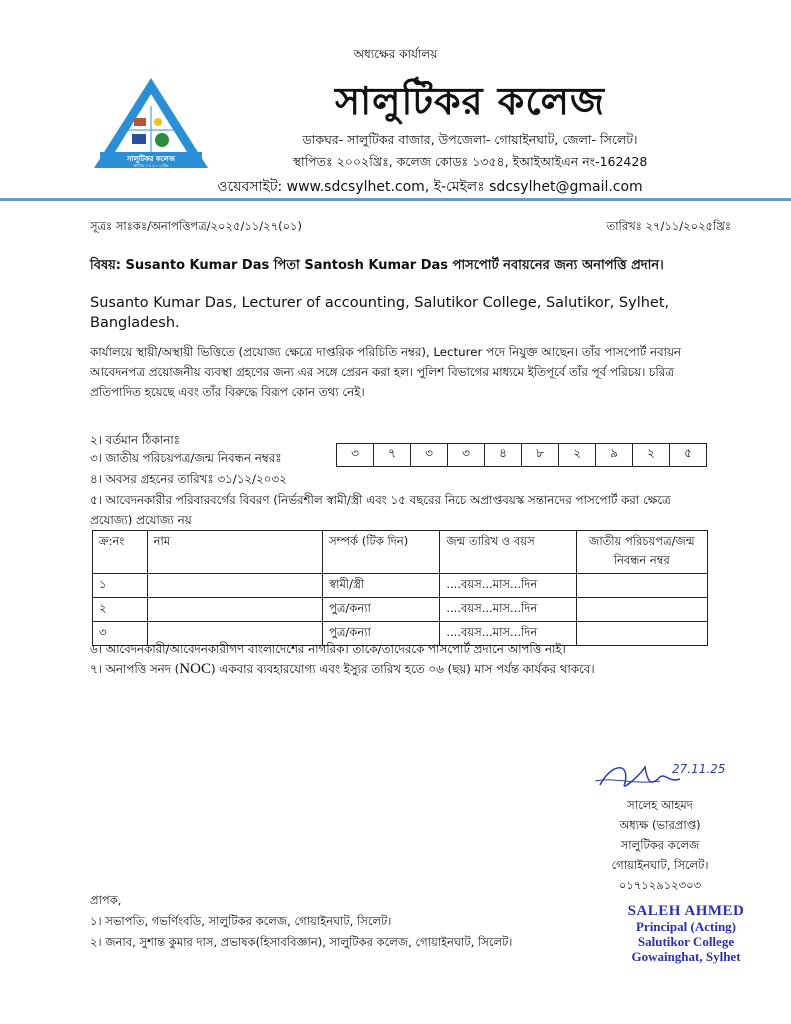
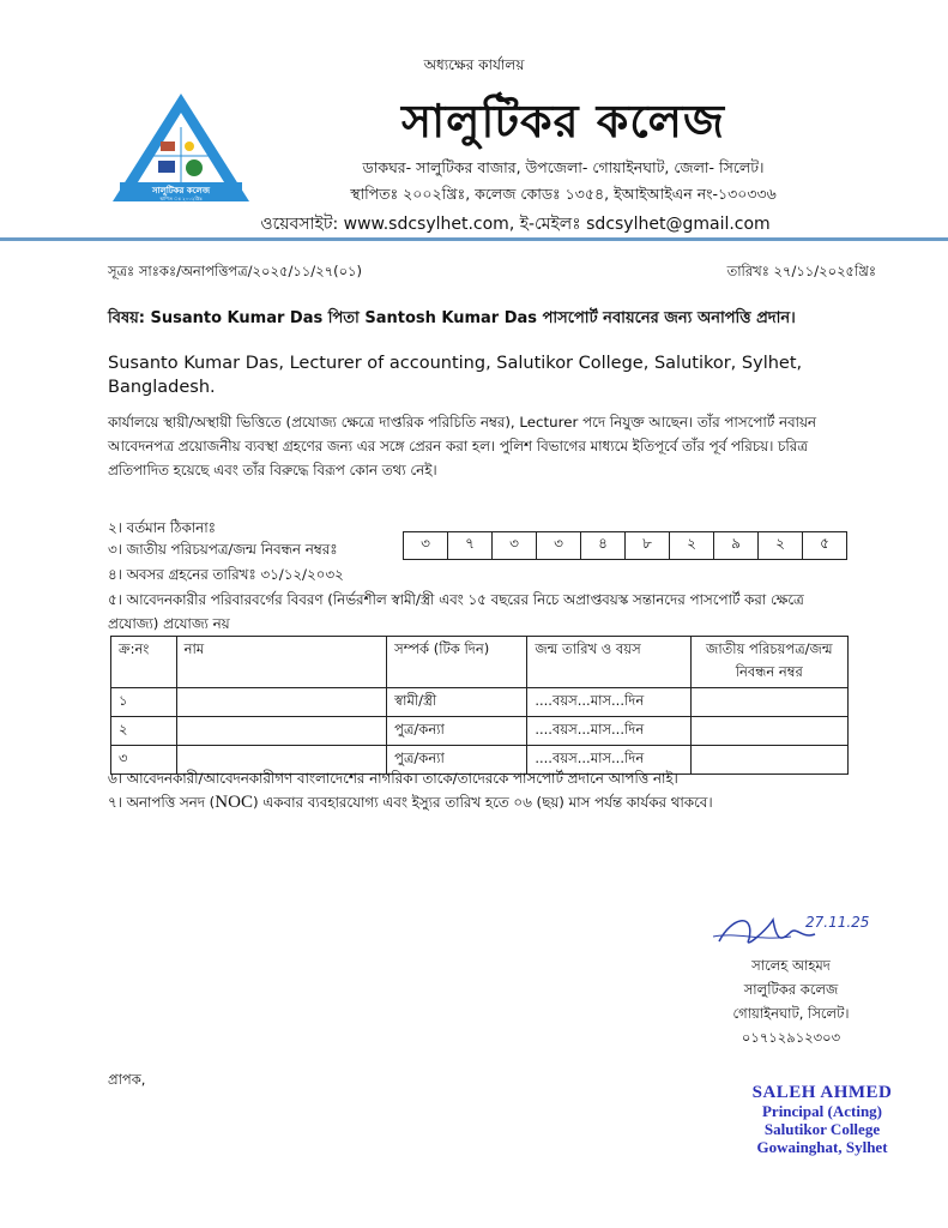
  অধ্যক্ষের কার্যালয়
  সালুটিকর কলেজ
  সালুটিকর কলেজ
  ডাকঘর- সালুটিকর বাজার, উপজেলা- গোয়াইনঘাট, জেলা- সিলেট।
- স্থাপিতঃ ২০০২খ্রিঃ, কলেজ কোডঃ ১৩৫৪, ইআইআইএন নং-162428
+ স্থাপিতঃ ২০০২খ্রিঃ, কলেজ কোডঃ ১৩৫৪, ইআইআইএন নং-১৩০৩৩৬
  ওয়েবসাইট: www.sdcsylhet.com, ই-মেইলঃ sdcsylhet@gmail.com
  সূত্রঃ সাঃকঃ/অনাপত্তিপত্র/২০২৫/১১/২৭(০১)
  তারিখঃ ২৭/১১/২০২৫খ্রিঃ
  বিষয়: Susanto Kumar Das পিতা Santosh Kumar Das পাসপোর্ট নবায়নের জন্য অনাপত্তি প্রদান।
  Susanto Kumar Das, Lecturer of accounting, Salutikor College, Salutikor, Sylhet, Bangladesh.
  কার্যালয়ে স্থায়ী/অস্থায়ী ভিত্তিতে (প্রযোজ্য ক্ষেত্রে দাপ্তরিক পরিচিতি নম্বর), Lecturer পদে নিযুক্ত আছেন। তাঁর পাসপোর্ট নবায়ন আবেদনপত্র প্রয়োজনীয় ব্যবস্থা গ্রহণের জন্য এর সঙ্গে প্রেরন করা হল। পুলিশ বিভাগের মাধ্যমে ইতিপূর্বে তাঁর পূর্ব পরিচয়। চরিত্র প্রতিপাদিত হয়েছে এবং তাঁর বিরুদ্ধে বিরূপ কোন তথ্য নেই।
  ২। বর্তমান ঠিকানাঃ
  ৩। জাতীয় পরিচয়পত্র/জন্ম নিবন্ধন নম্বরঃ
  ৩
  ৭
  ৩
  ৩
  ৪
  ৮
  ২
  ৯
  ২
  ৫
  ৪। অবসর গ্রহনের তারিখঃ ৩১/১২/২০৩২
  ৫। আবেদনকারীর পরিবারবর্গের বিবরণ (নির্ভরশীল স্বামী/স্ত্রী এবং ১৫ বছরের নিচে অপ্রাপ্তবয়স্ক সন্তানদের পাসপোর্ট করা ক্ষেত্রে প্রযোজ্য) প্রযোজ্য নয়
  ক্র:নং	নাম	সম্পর্ক (টিক দিন)	জন্ম তারিখ ও বয়স	জাতীয় পরিচয়পত্র/জন্ম নিবন্ধন নম্বর
  ১		স্বামী/স্ত্রী	....বয়স...মাস...দিন
  ২		পুত্র/কন্যা	....বয়স...মাস...দিন
  ৩		পুত্র/কন্যা	....বয়স...মাস...দিন
  ৬। আবেদনকারী/আবেদনকারীগণ বাংলাদেশের নাগরিক। তাকে/তাদেরকে পাসপোর্ট প্রদানে আপত্তি নাই।
  ৭। অনাপত্তি সনদ (NOC) একবার ব্যবহারযোগ্য এবং ইস্যুর তারিখ হতে ০৬ (ছয়) মাস পর্যন্ত কার্যকর থাকবে।
  27.11.25
  সালেহ আহমদ
- অধ্যক্ষ (ভারপ্রাপ্ত)
  সালুটিকর কলেজ
  গোয়াইনঘাট, সিলেট।
  ০১৭১২৯১২৩০৩
  প্রাপক,
- ১। সভাপতি, গভর্ণিংবডি, সালুটিকর কলেজ, গোয়াইনঘাট, সিলেট।
- ২। জনাব, সুশান্ত কুমার দাস, প্রভাষক(হিসাববিজ্ঞান), সালুটিকর কলেজ, গোয়াইনঘাট, সিলেট।
  SALEH AHMED
  Principal (Acting)
  Salutikor College
  Gowainghat, Sylhet
